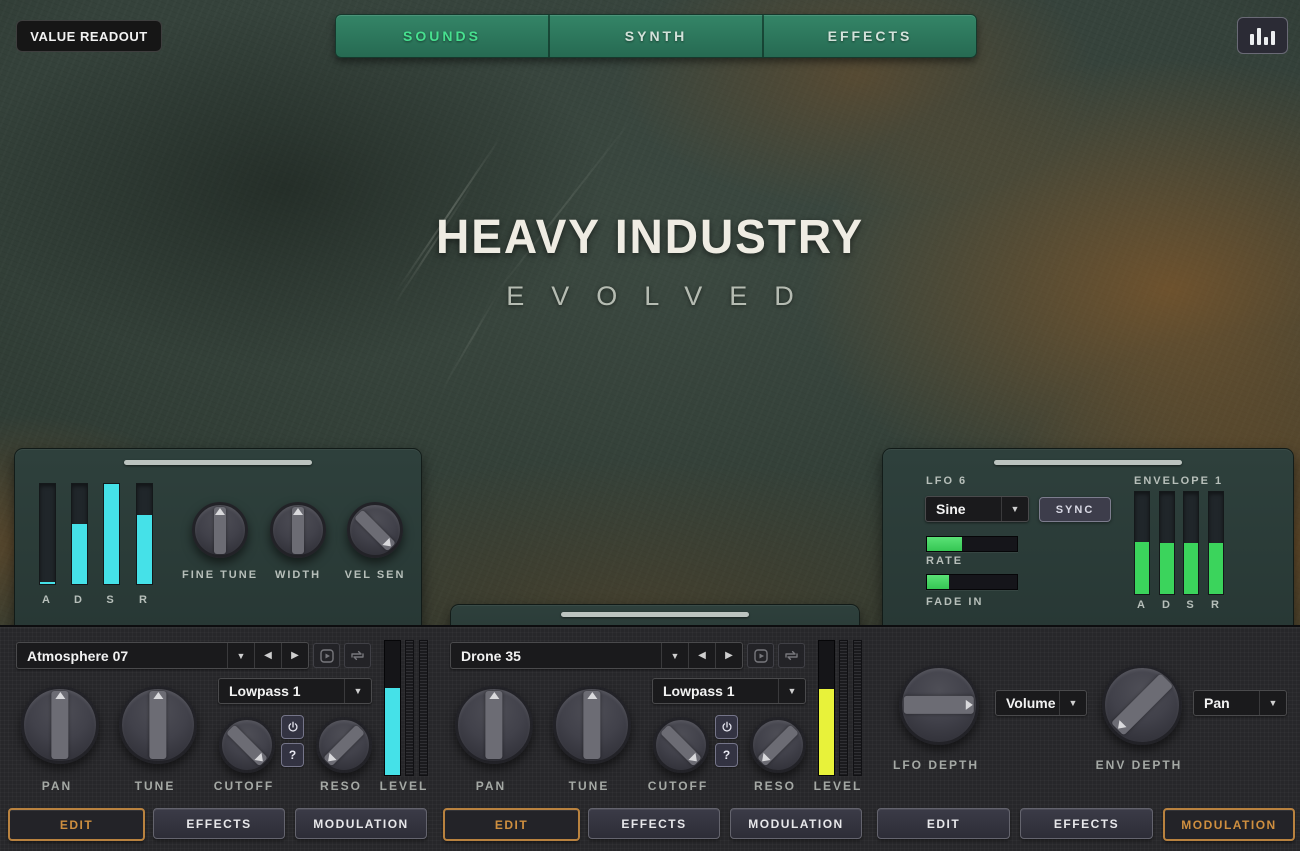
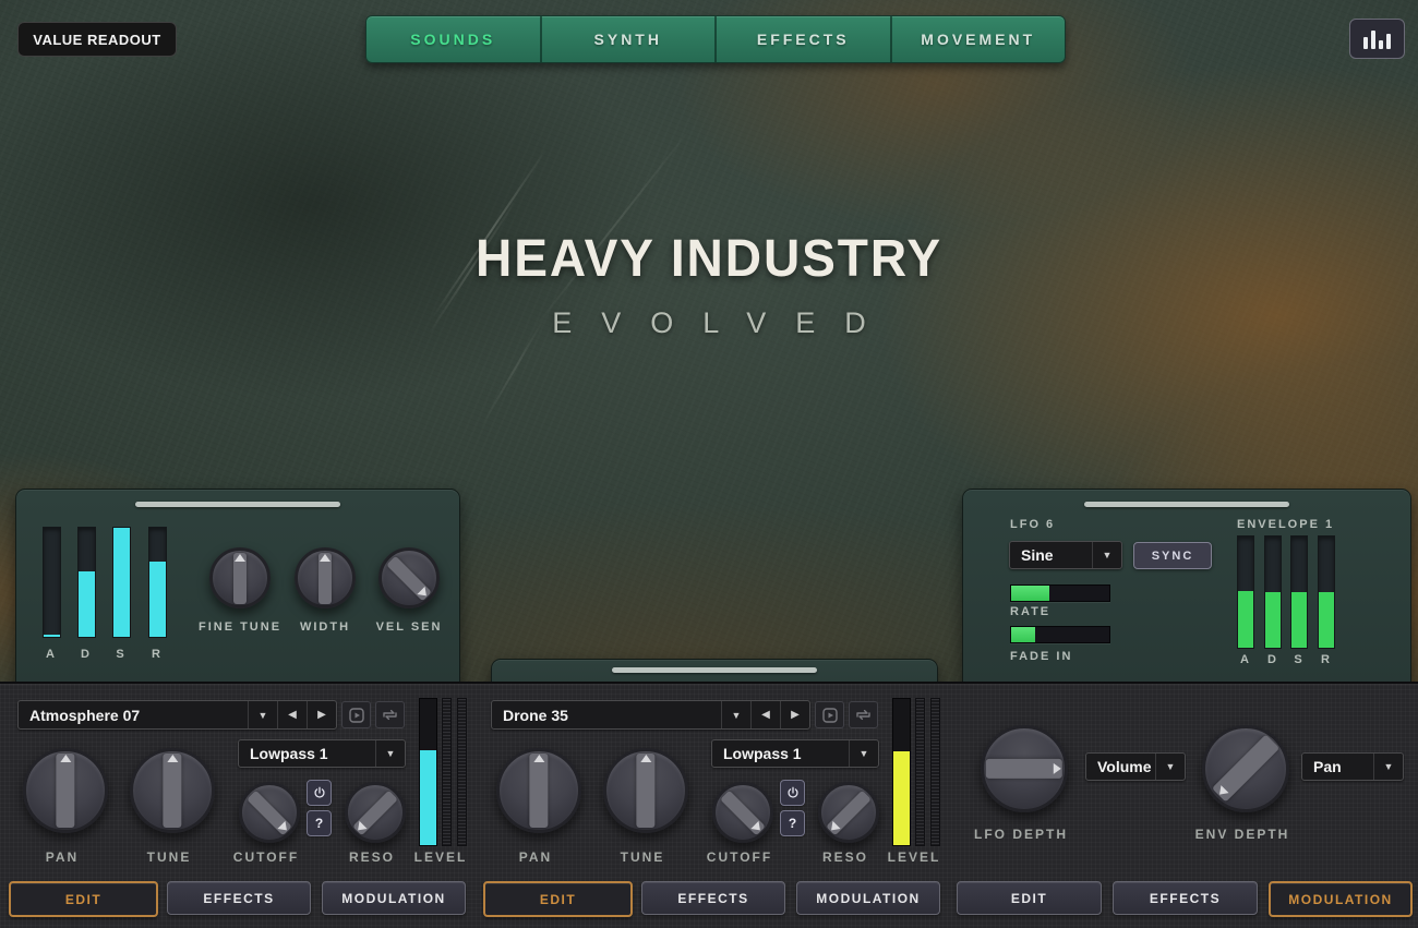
  VALUE READOUT
  SOUNDS
  SYNTH
  EFFECTS
+ MOVEMENT
  HEAVY INDUSTRY
  EVOLVED
  A
  D
  S
  R
  FINE TUNE
  WIDTH
  VEL SEN
  LFO 6
  Sine
  ▼
  SYNC
  RATE
  FADE IN
  ENVELOPE 1
  A
  D
  S
  R
  Atmosphere 07
  ▼
  ◀
  ▶
  LEVEL
  Lowpass 1
  ▼
  ?
  PAN
  TUNE
  CUTOFF
  RESO
  Drone 35
  ▼
  ◀
  ▶
  LEVEL
  Lowpass 1
  ▼
  ?
  PAN
  TUNE
  CUTOFF
  RESO
  LFO DEPTH
  Volume
  ▼
  ENV DEPTH
  Pan
  ▼
  EDIT
  EFFECTS
  MODULATION
  EDIT
  EFFECTS
  MODULATION
  EDIT
  EFFECTS
  MODULATION
